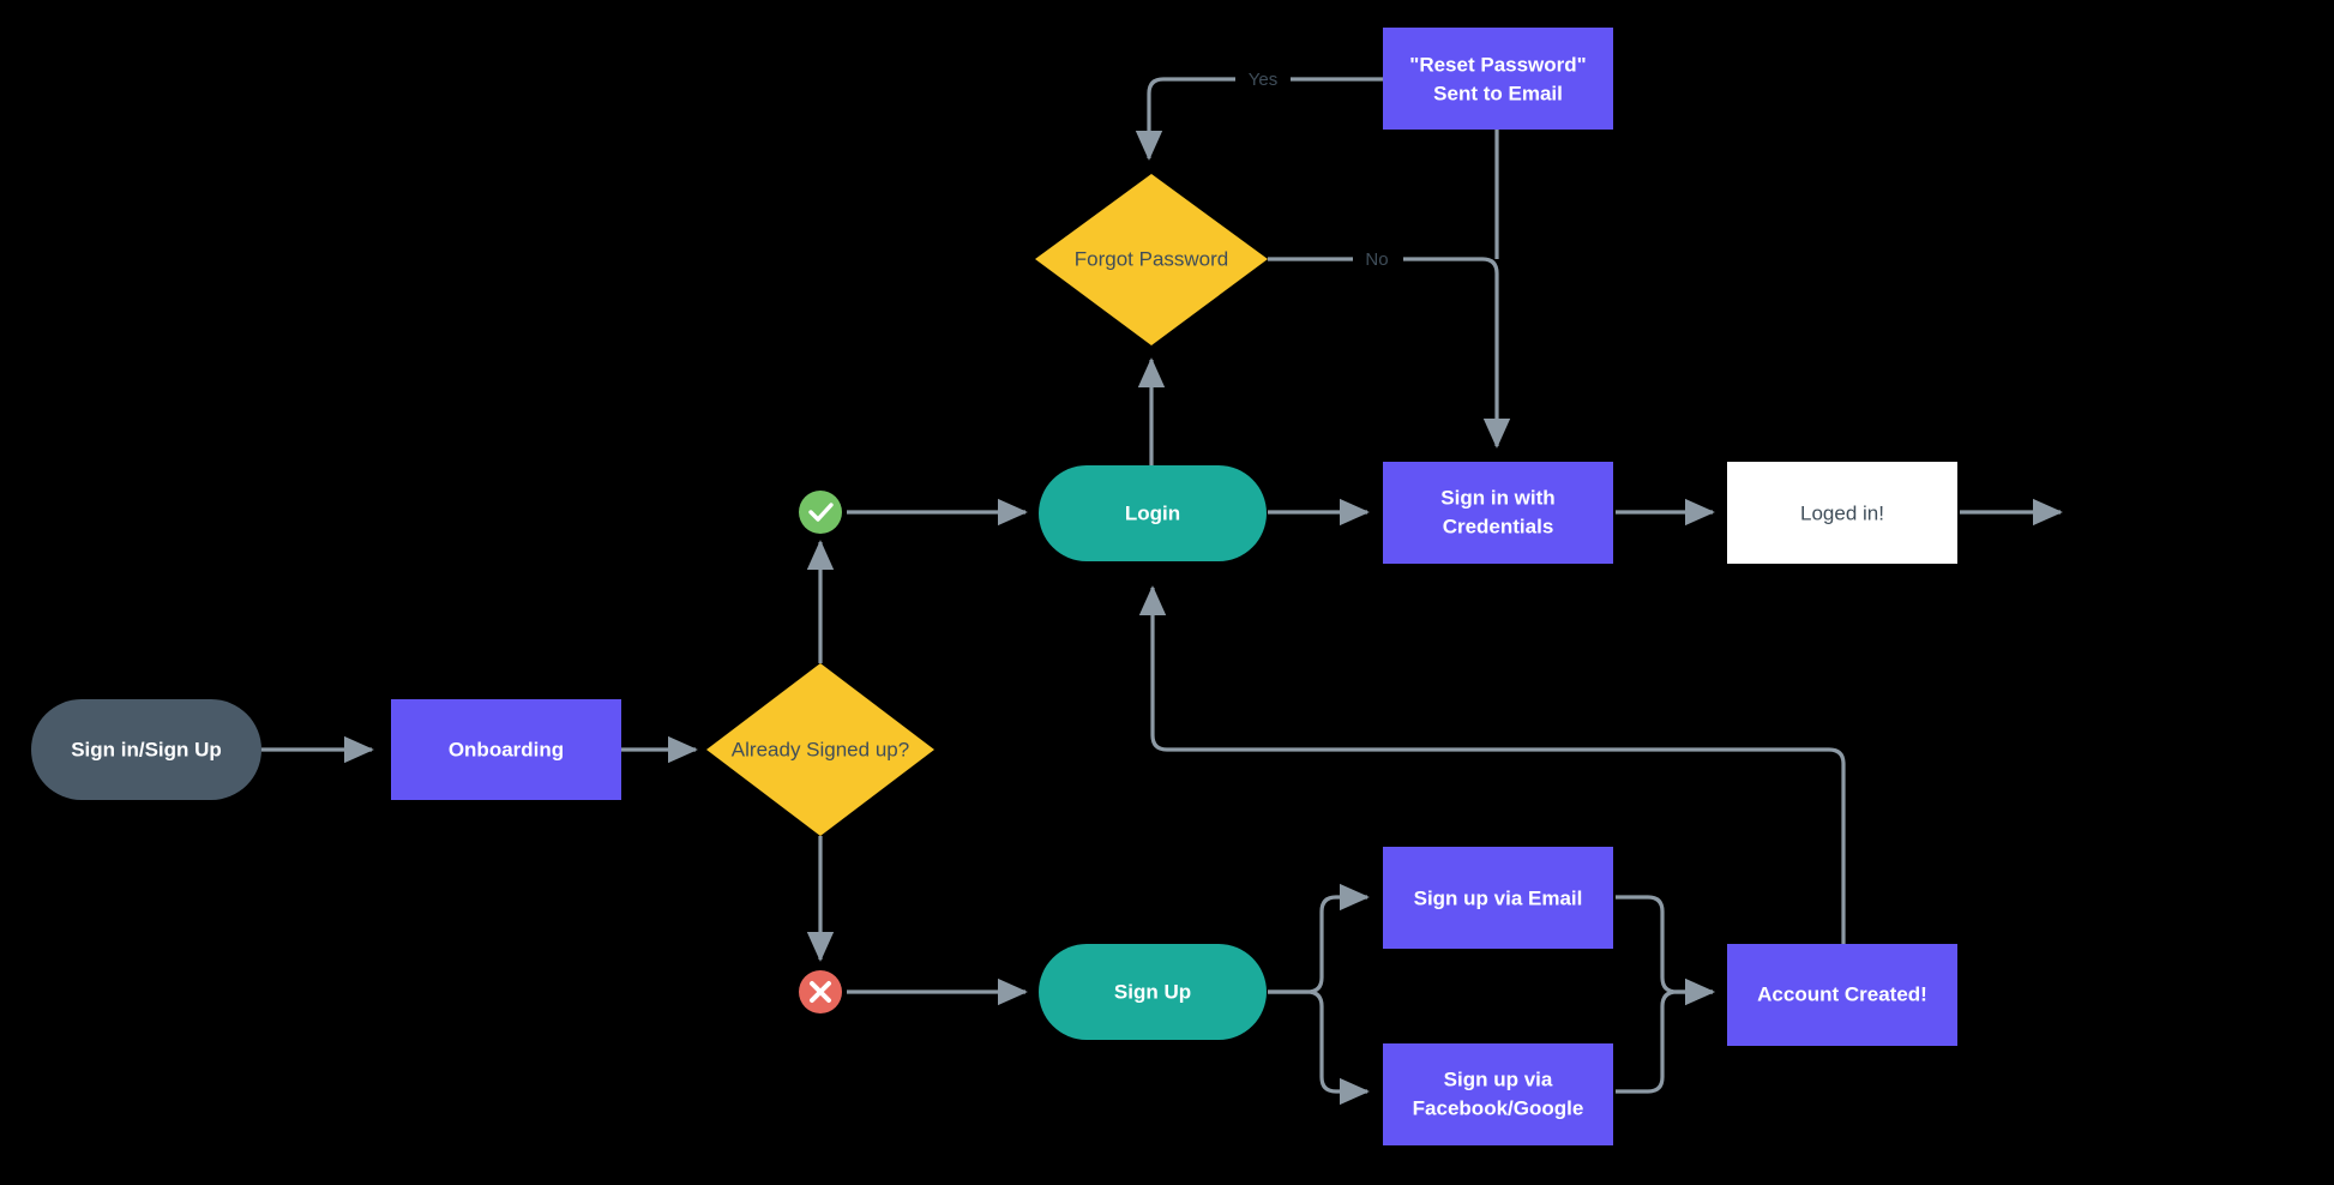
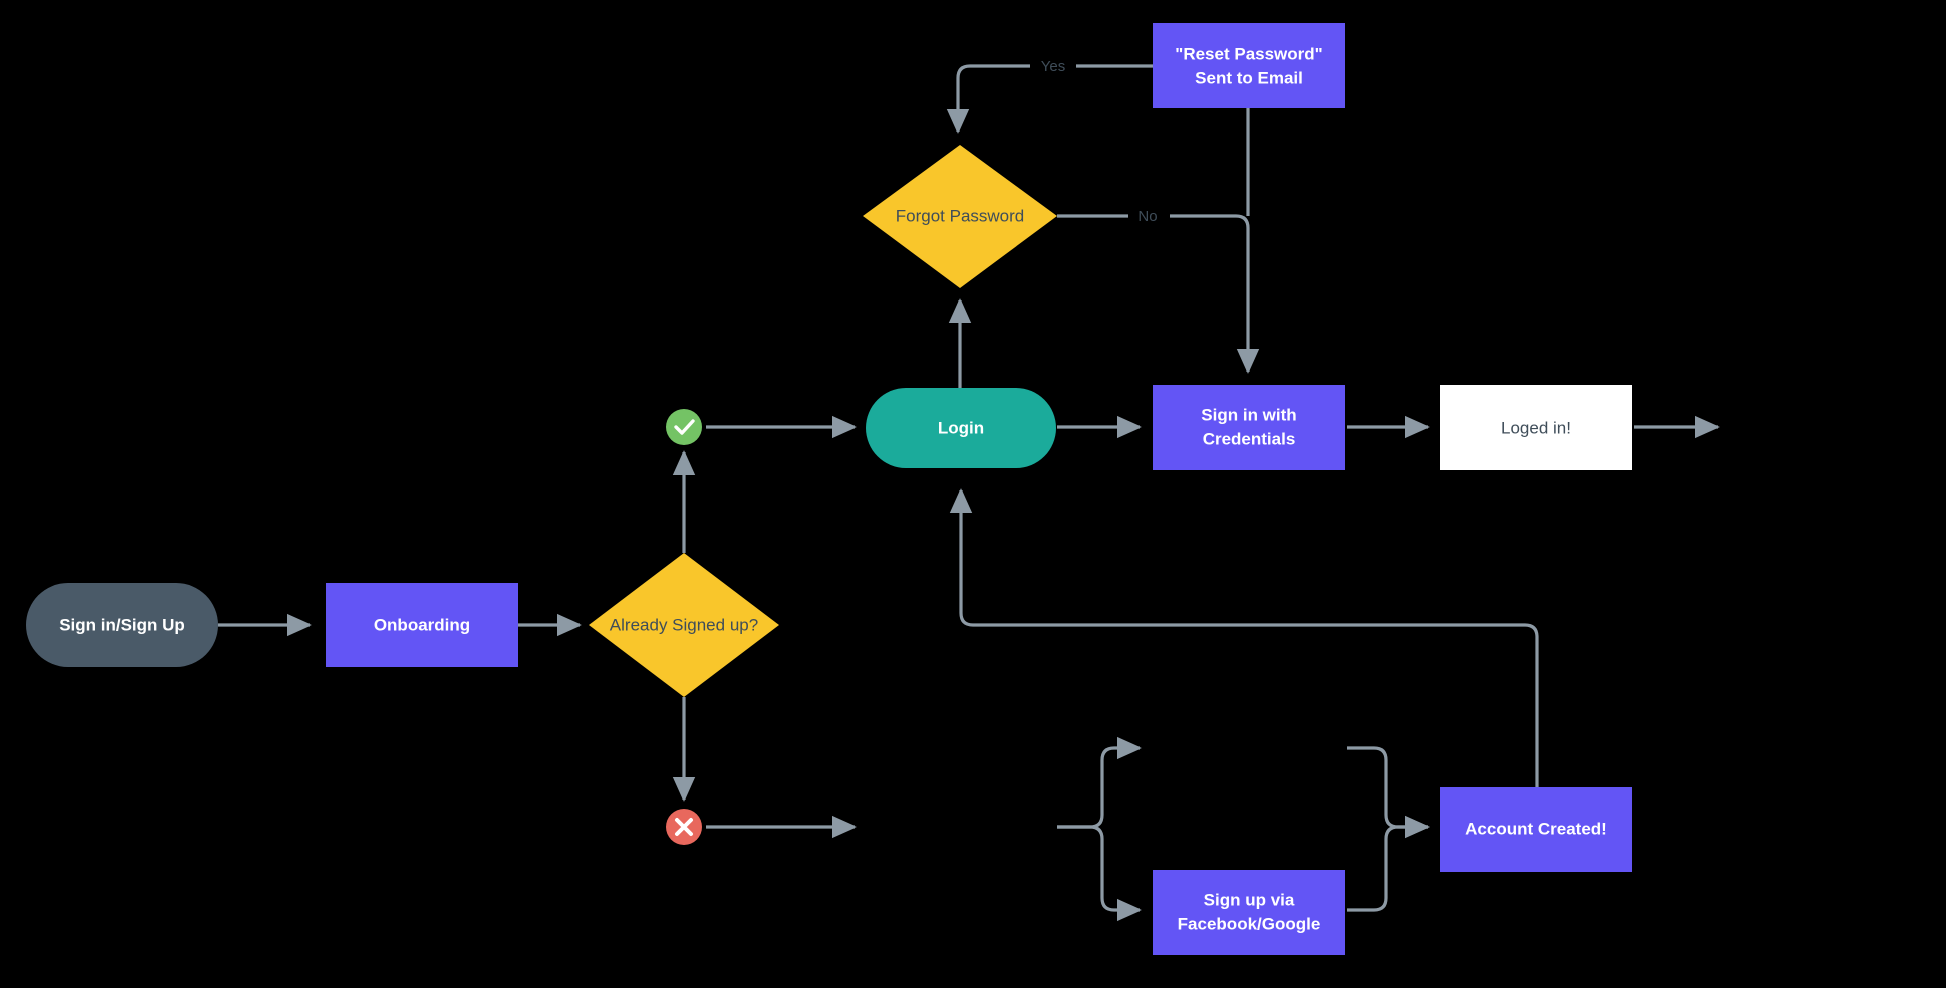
  Yes
  No
  Sign in/Sign Up
  Onboarding
  Already Signed up?
  Login
  Forgot Password
  "Reset Password"
  Sent to Email
  Sign in with
  Credentials
  Loged in!
- Sign Up
- Sign up via Email
  Sign up via
  Facebook/Google
  Account Created!
